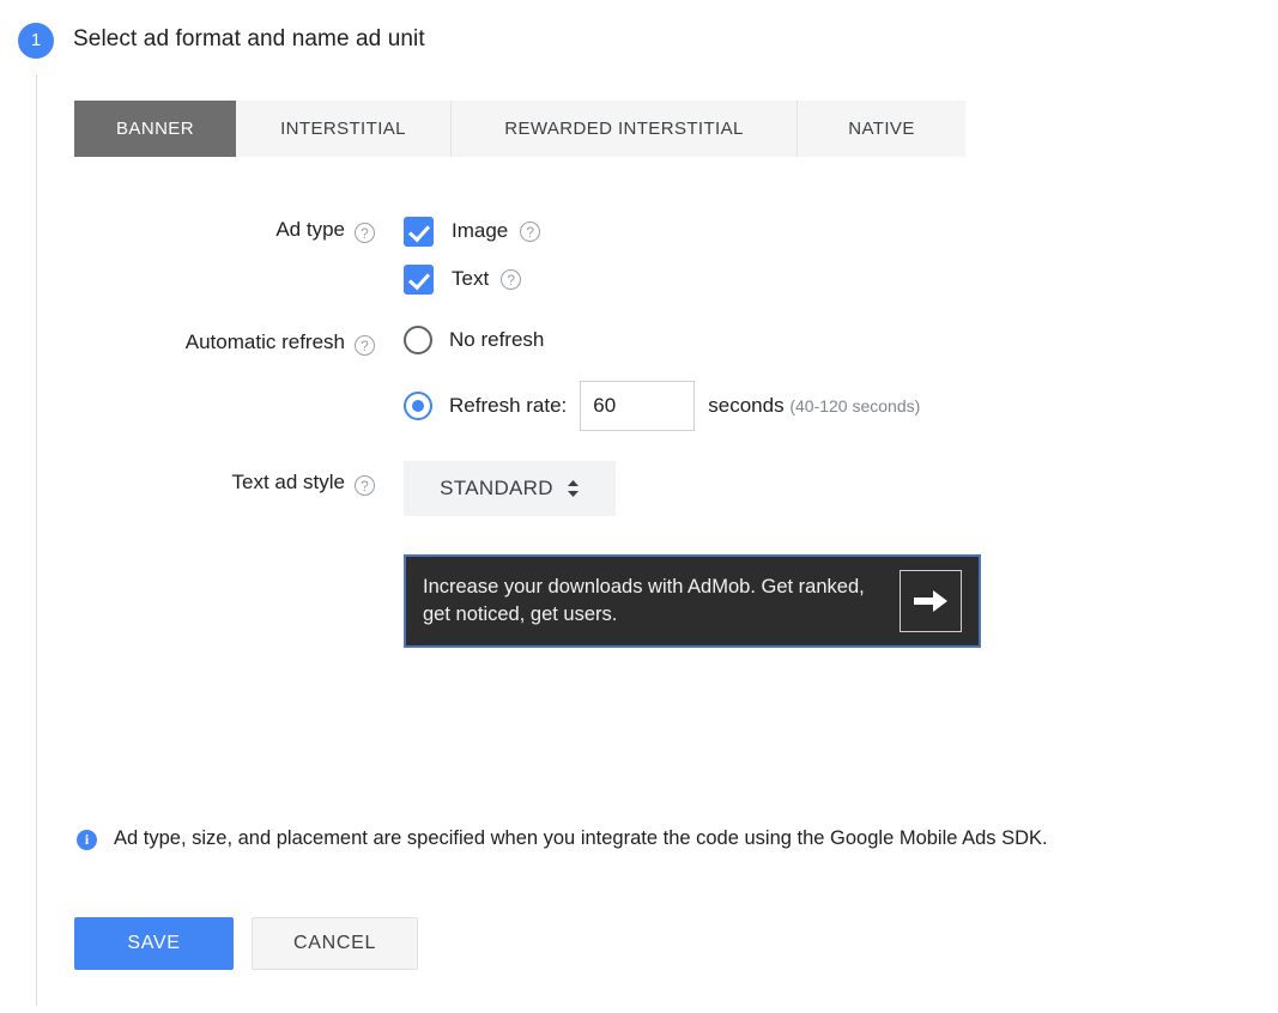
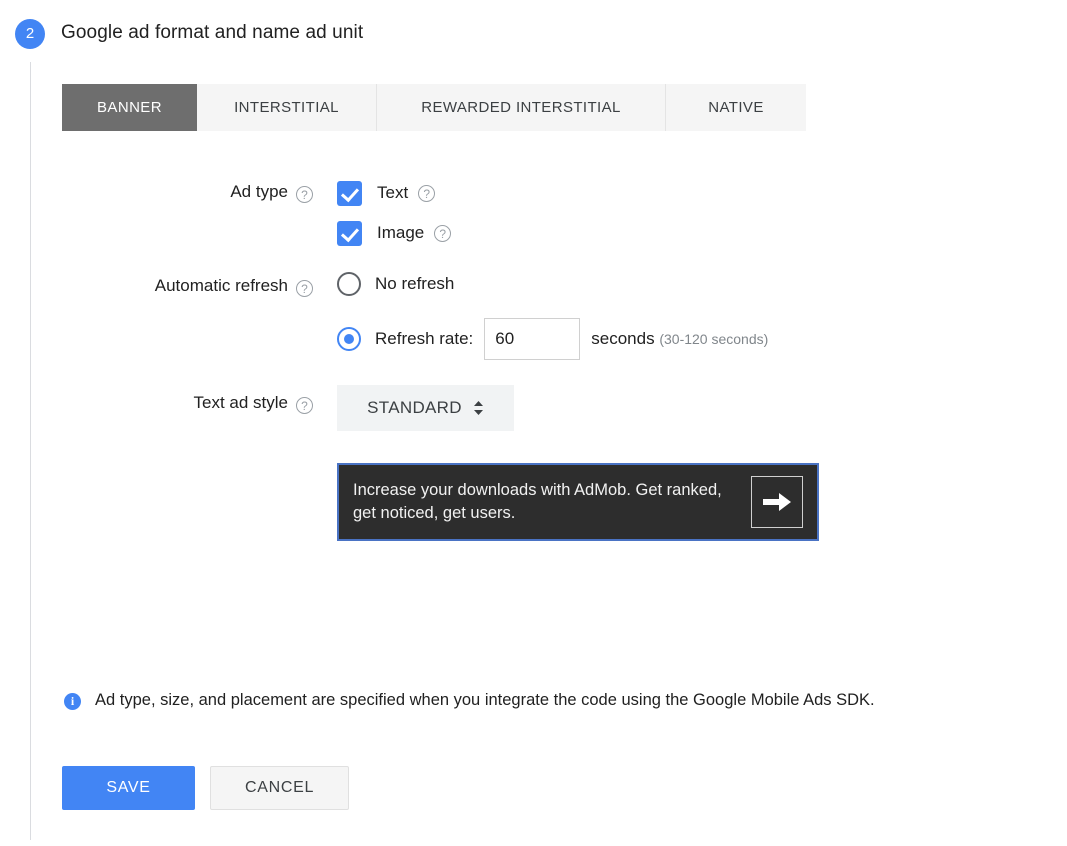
- 1
+ 2
- Select ad format and name ad unit
+ Google ad format and name ad unit
  BANNER
  INTERSTITIAL
  REWARDED INTERSTITIAL
  NATIVE
  Ad type ?
- Image
+ Text
  ?
- Text
+ Image
  ?
  Automatic refresh ?
  No refresh
  Refresh rate:
  60
- seconds (40-120 seconds)
+ seconds (30-120 seconds)
  Text ad style ?
  STANDARD
  Increase your downloads with AdMob. Get ranked, get noticed, get users.
  i
  Ad type, size, and placement are specified when you integrate the code using the Google Mobile Ads SDK.
  SAVE
  CANCEL
